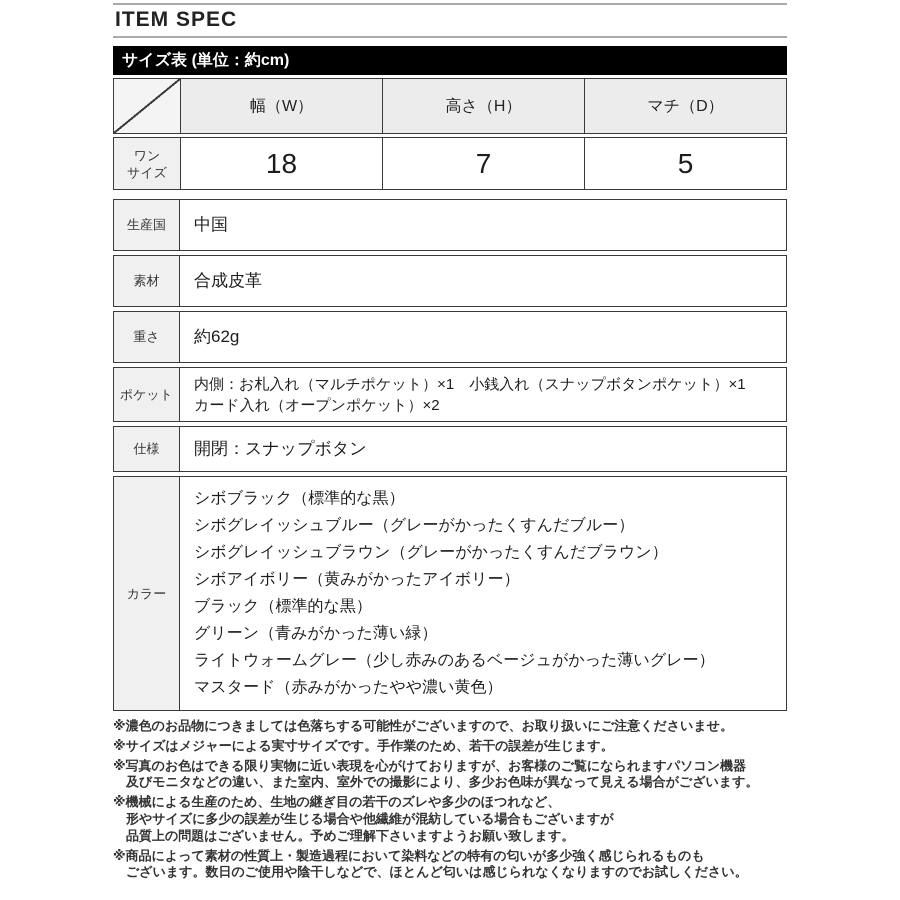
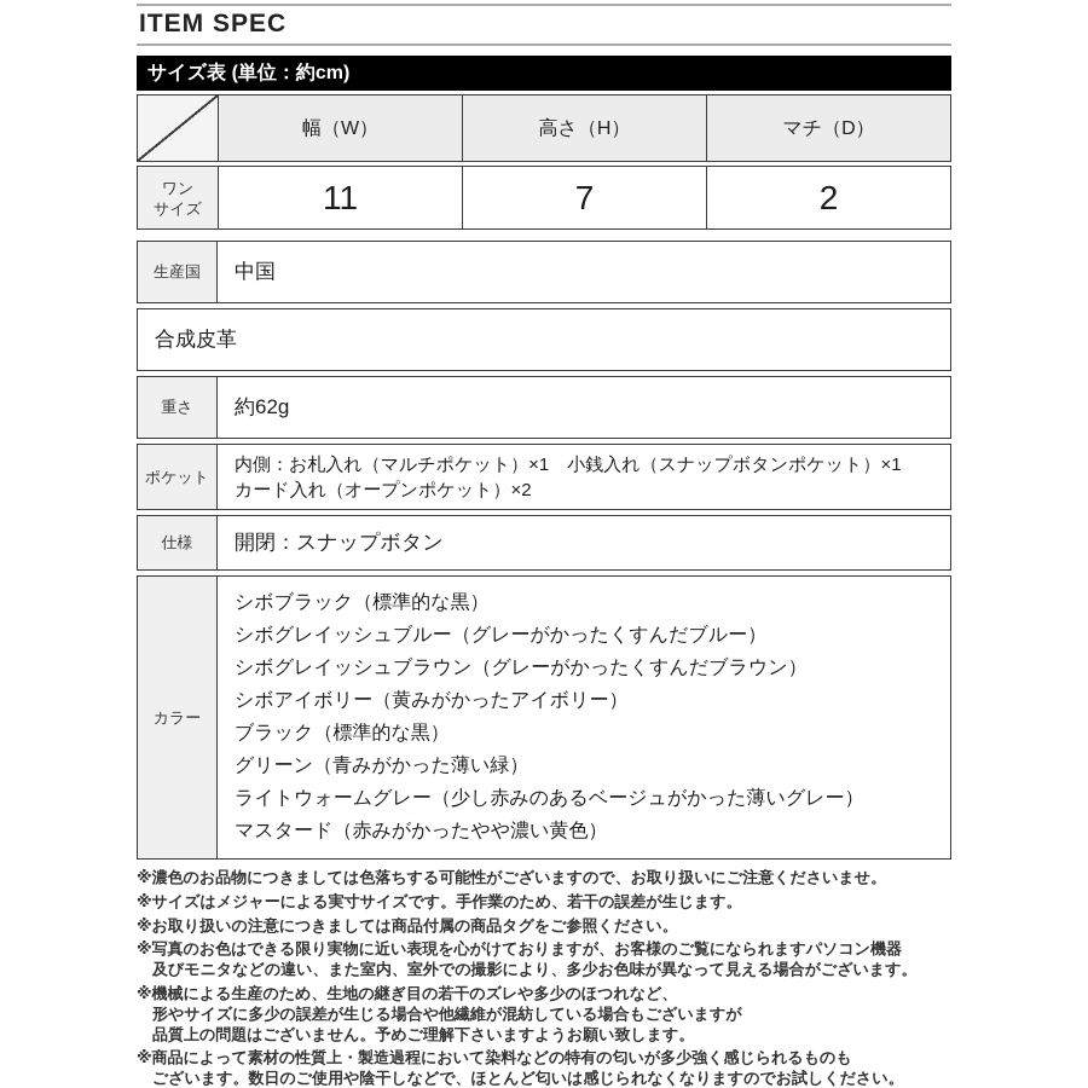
  ITEM SPEC
  サイズ表 (単位：約cm)
  幅（W）
  高さ（H）
  マチ（D）
  ワン
  サイズ
- 18
+ 11
  7
- 5
+ 2
  生産国
  中国
- 素材
  合成皮革
  重さ
  約62g
  ポケット
  内側：お札入れ（マルチポケット）×1 小銭入れ（スナップボタンポケット）×1
  カード入れ（オープンポケット）×2
  仕様
  開閉：スナップボタン
  カラー
  シボブラック（標準的な黒）
  シボグレイッシュブルー（グレーがかったくすんだブルー）
  シボグレイッシュブラウン（グレーがかったくすんだブラウン）
  シボアイボリー（黄みがかったアイボリー）
  ブラック（標準的な黒）
  グリーン（青みがかった薄い緑）
  ライトウォームグレー（少し赤みのあるベージュがかった薄いグレー）
  マスタード（赤みがかったやや濃い黄色）
  ※濃色のお品物につきましては色落ちする可能性がございますので、お取り扱いにご注意くださいませ。
  ※サイズはメジャーによる実寸サイズです。手作業のため、若干の誤差が生じます。
+ ※お取り扱いの注意につきましては商品付属の商品タグをご参照ください。
  ※写真のお色はできる限り実物に近い表現を心がけておりますが、お客様のご覧になられますパソコン機器
  及びモニタなどの違い、また室内、室外での撮影により、多少お色味が異なって見える場合がございます。
  ※機械による生産のため、生地の継ぎ目の若干のズレや多少のほつれなど、
  形やサイズに多少の誤差が生じる場合や他繊維が混紡している場合もございますが
  品質上の問題はございません。予めご理解下さいますようお願い致します。
  ※商品によって素材の性質上・製造過程において染料などの特有の匂いが多少強く感じられるものも
  ございます。数日のご使用や陰干しなどで、ほとんど匂いは感じられなくなりますのでお試しください。
